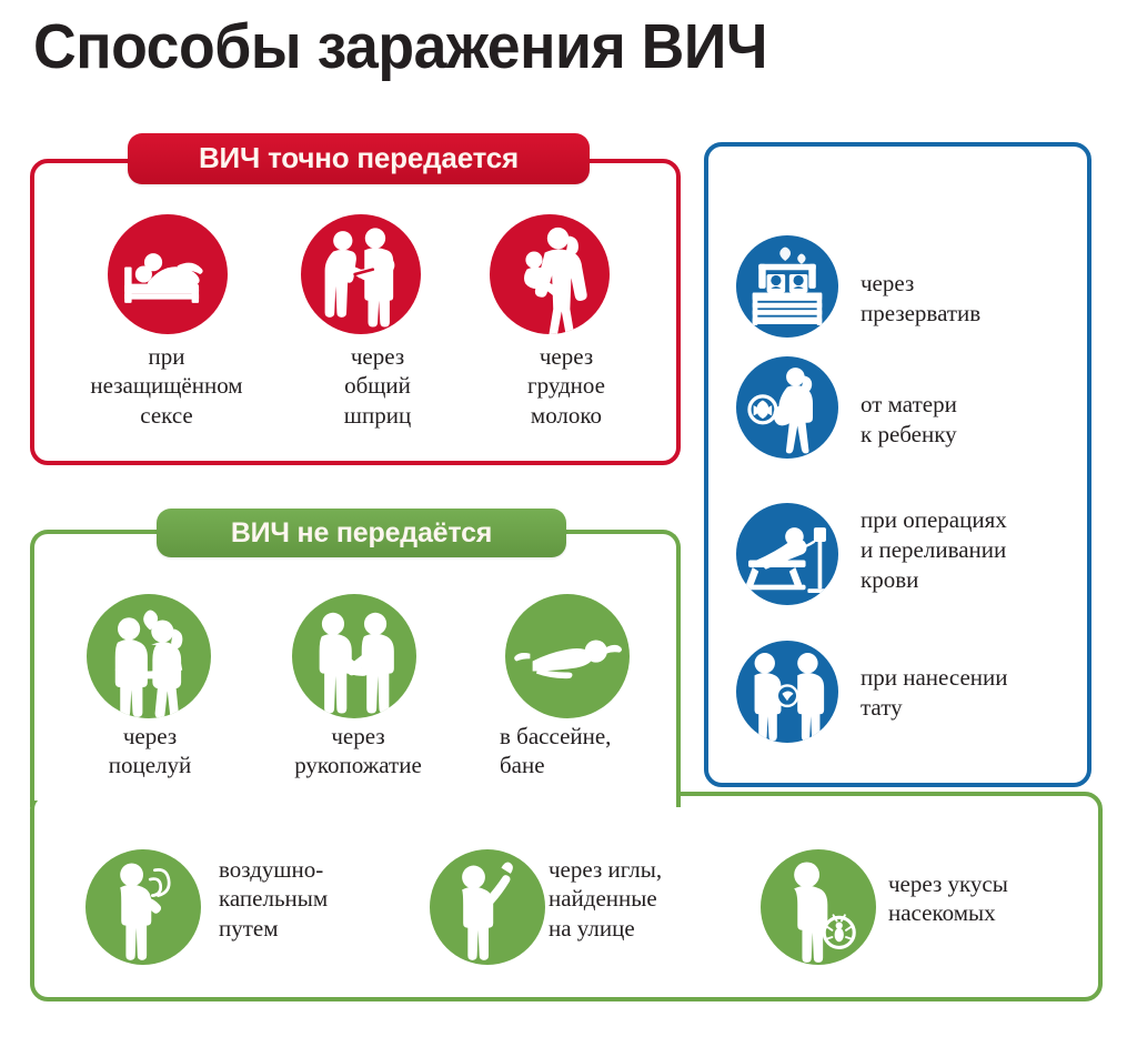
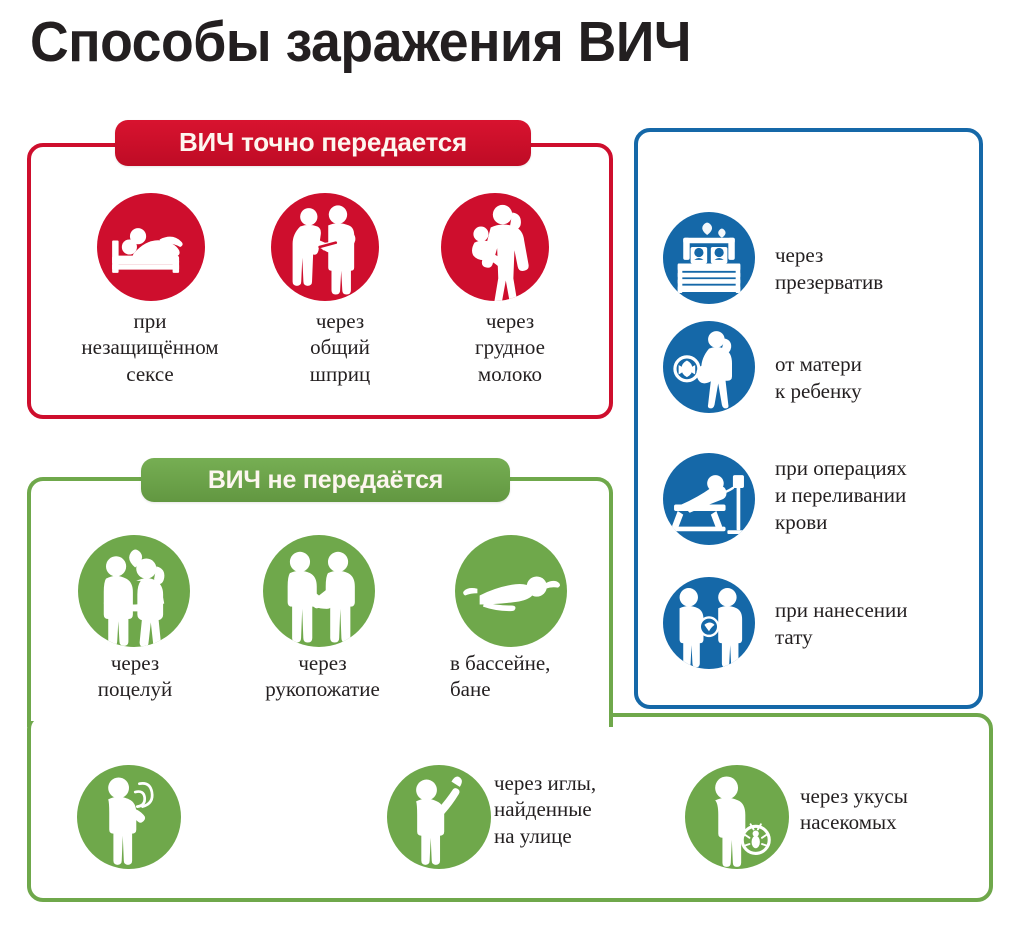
  Способы заражения ВИЧ
  ВИЧ точно передается
  при
  незащищённом
  сексе
  через
  общий
  шприц
  через
  грудное
  молоко
  через
  презерватив
  от матери
  к ребенку
  при операциях
  и переливании
  крови
  при нанесении
  тату
  ВИЧ не передаётся
  через
  поцелуй
  через
  рукопожатие
  в бассейне,
  бане
- воздушно-
- капельным
- путем
  через иглы,
  найденные
  на улице
  через укусы
  насекомых
